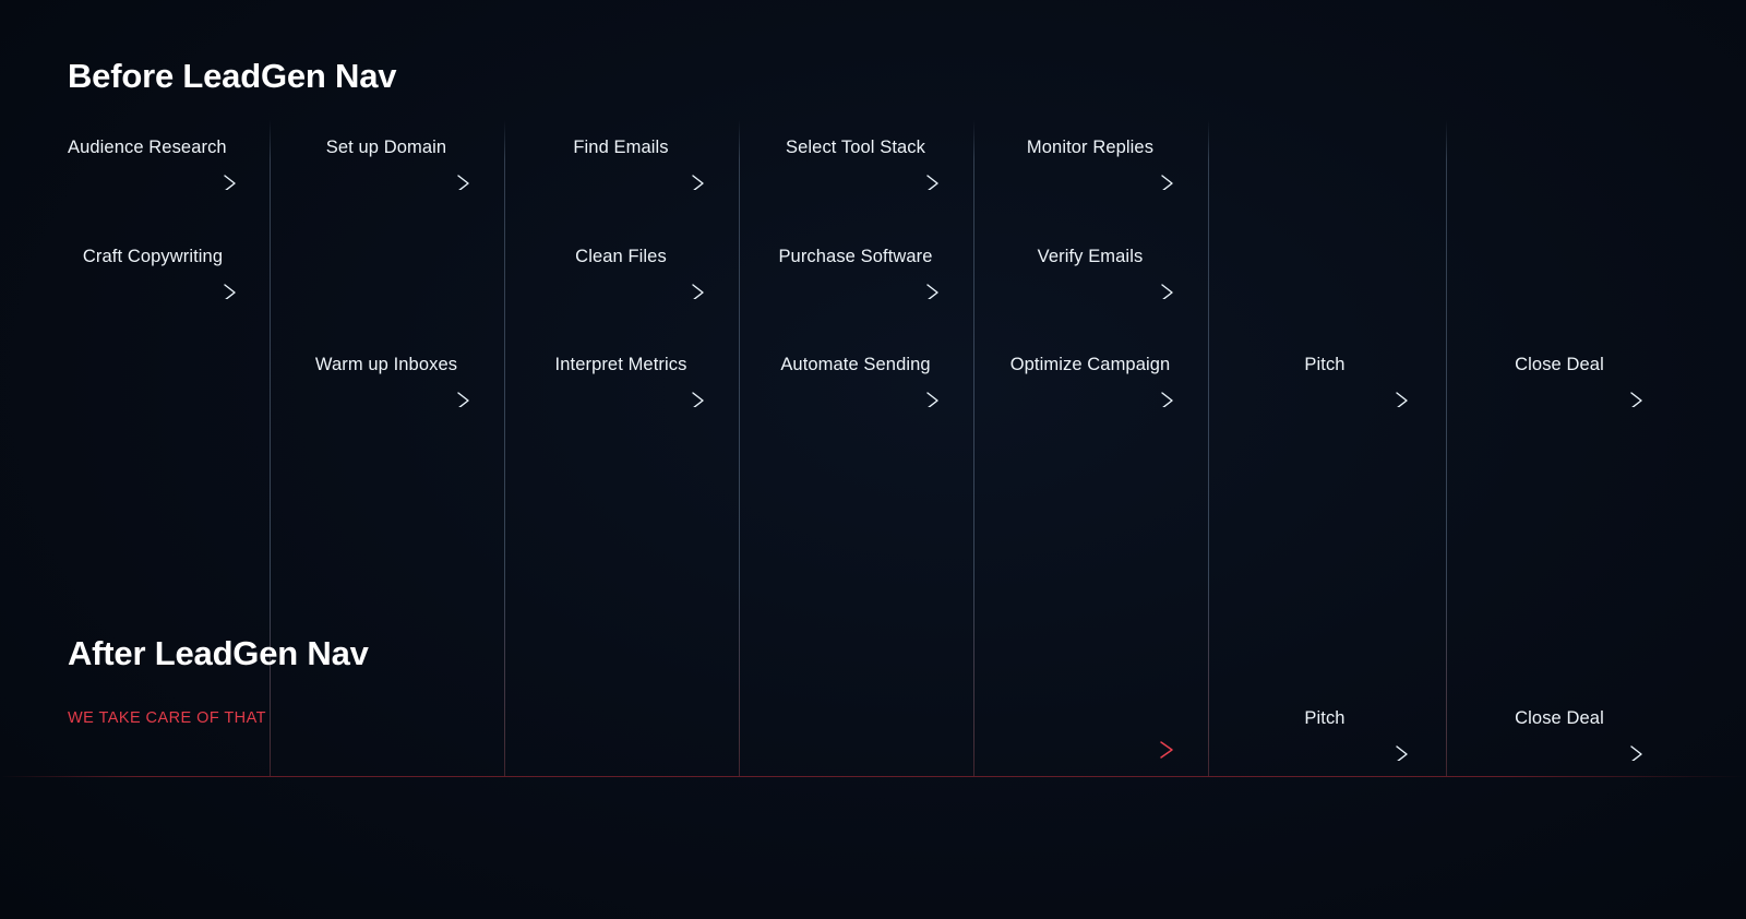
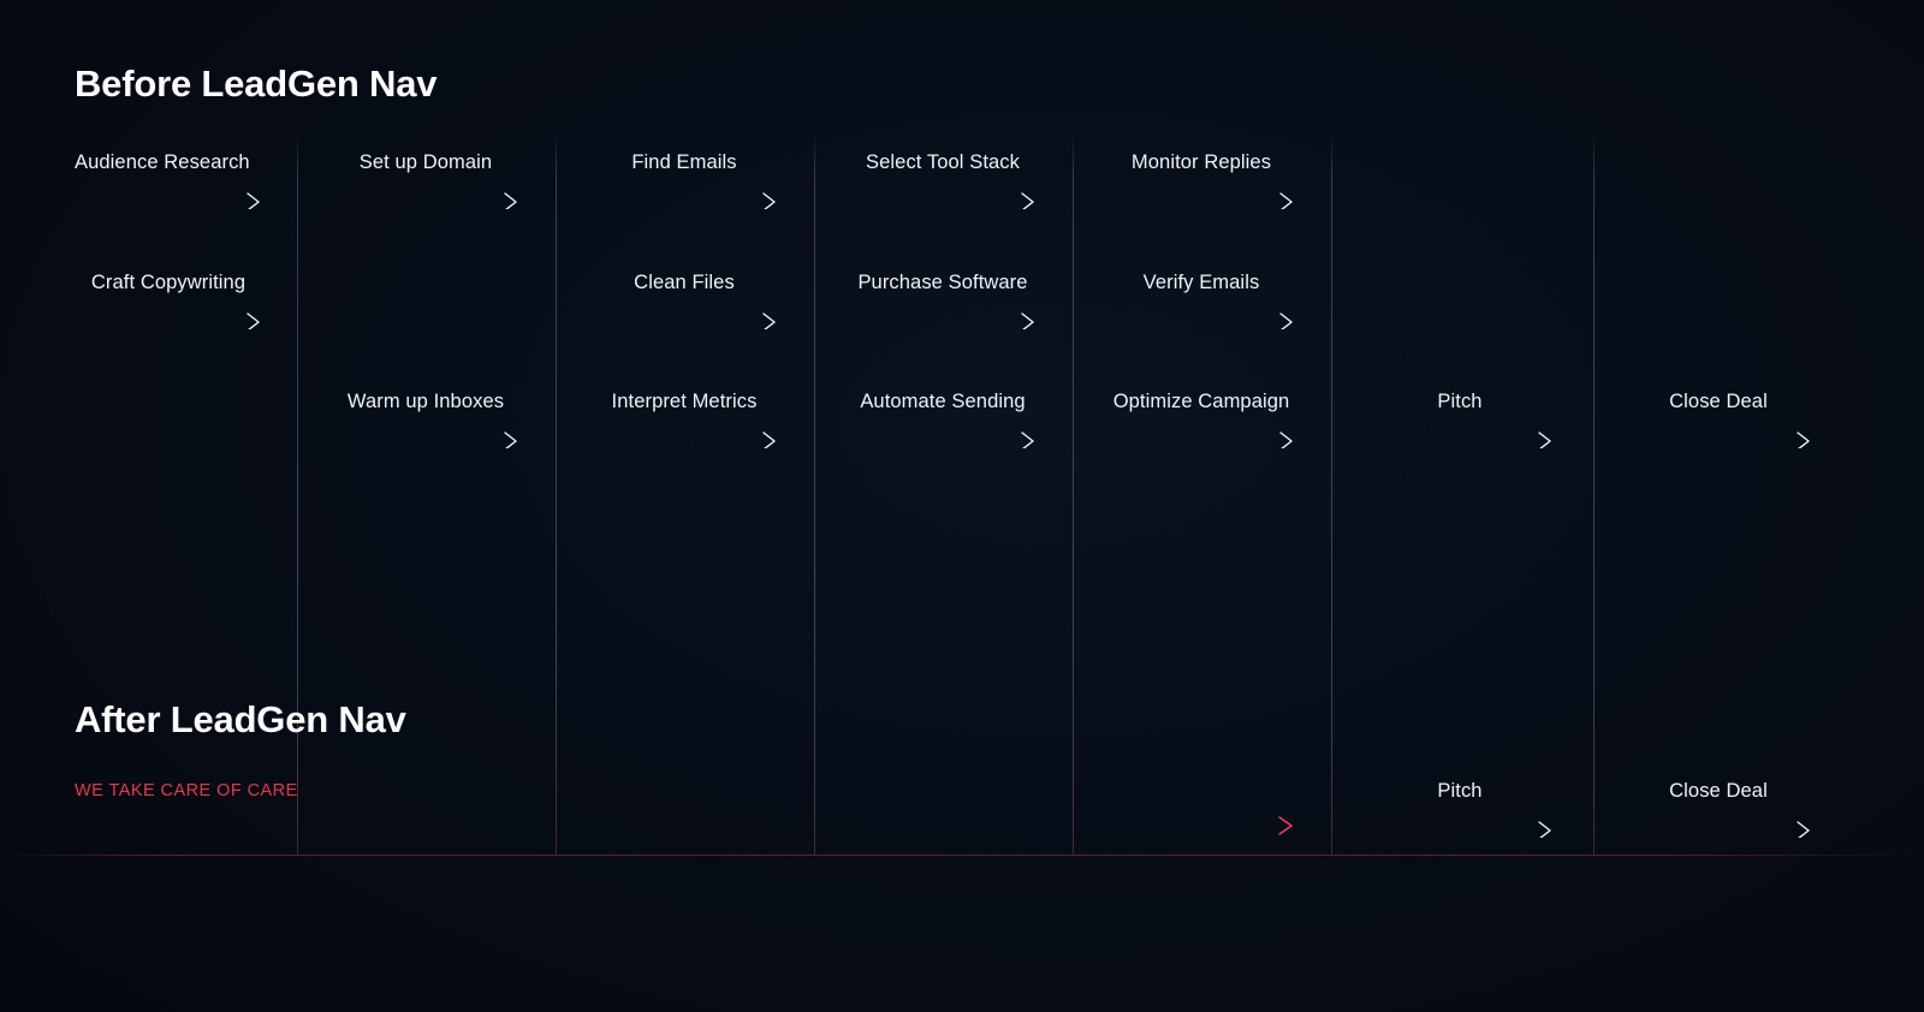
  Before LeadGen Nav
  Audience Research
  Craft Copywriting
  Set up Domain
  Warm up Inboxes
  Find Emails
  Clean Files
  Interpret Metrics
  Select Tool Stack
  Purchase Software
  Automate Sending
  Monitor Replies
  Verify Emails
  Optimize Campaign
  Pitch
  Close Deal
  After LeadGen Nav
- WE TAKE CARE OF THAT
+ WE TAKE CARE OF CARE
  Pitch
  Close Deal
